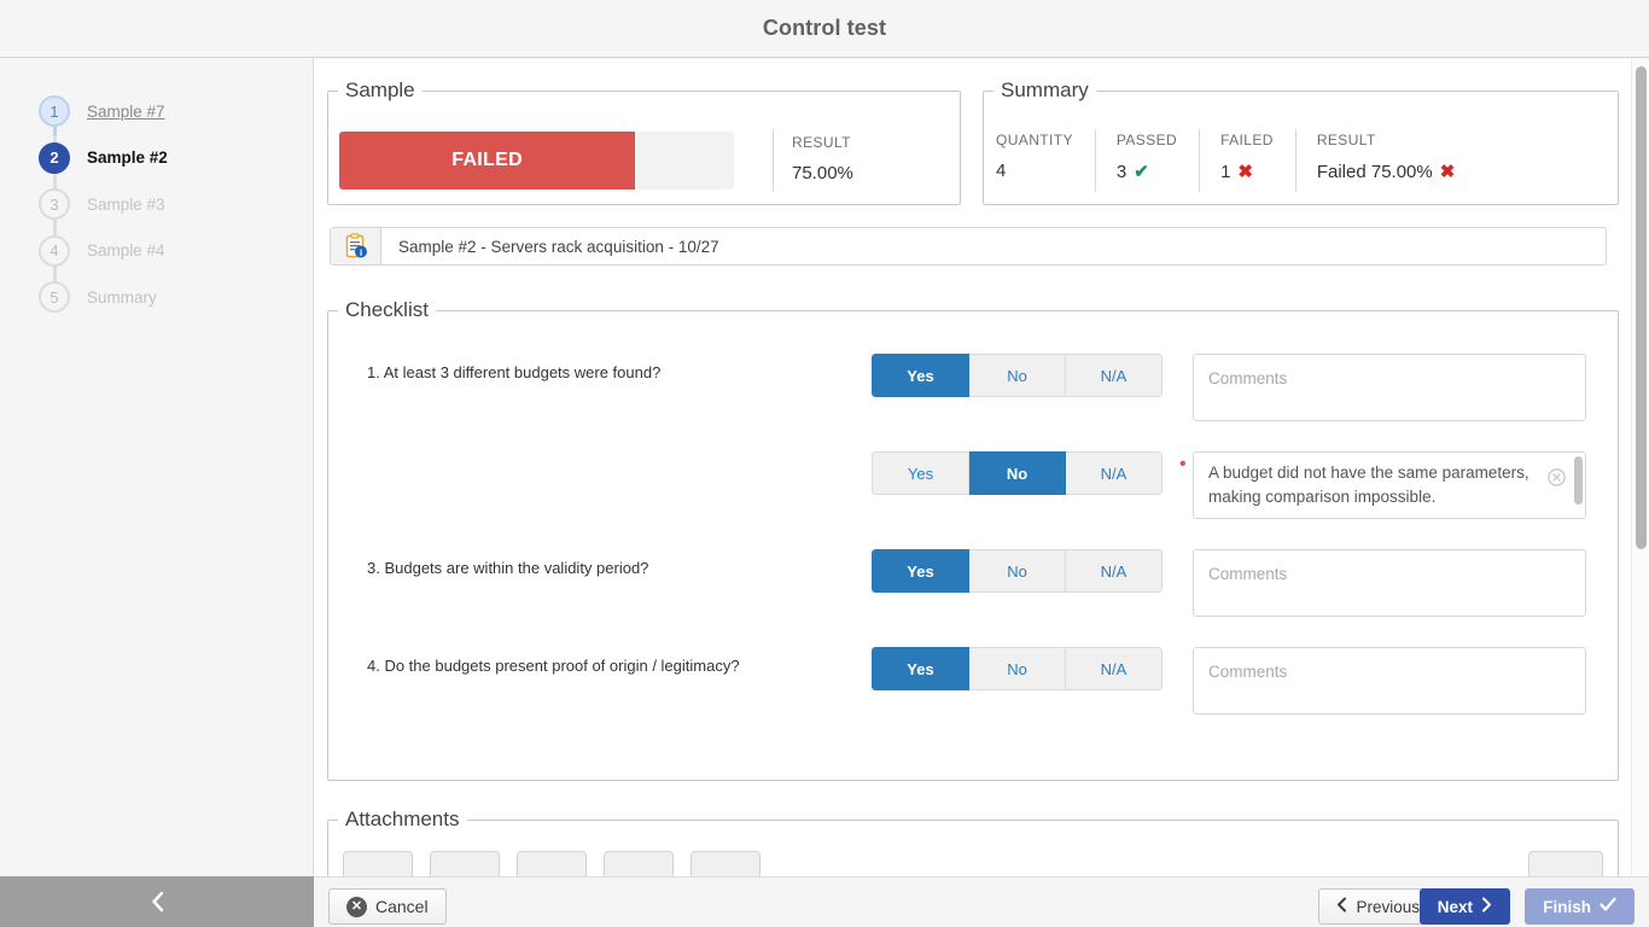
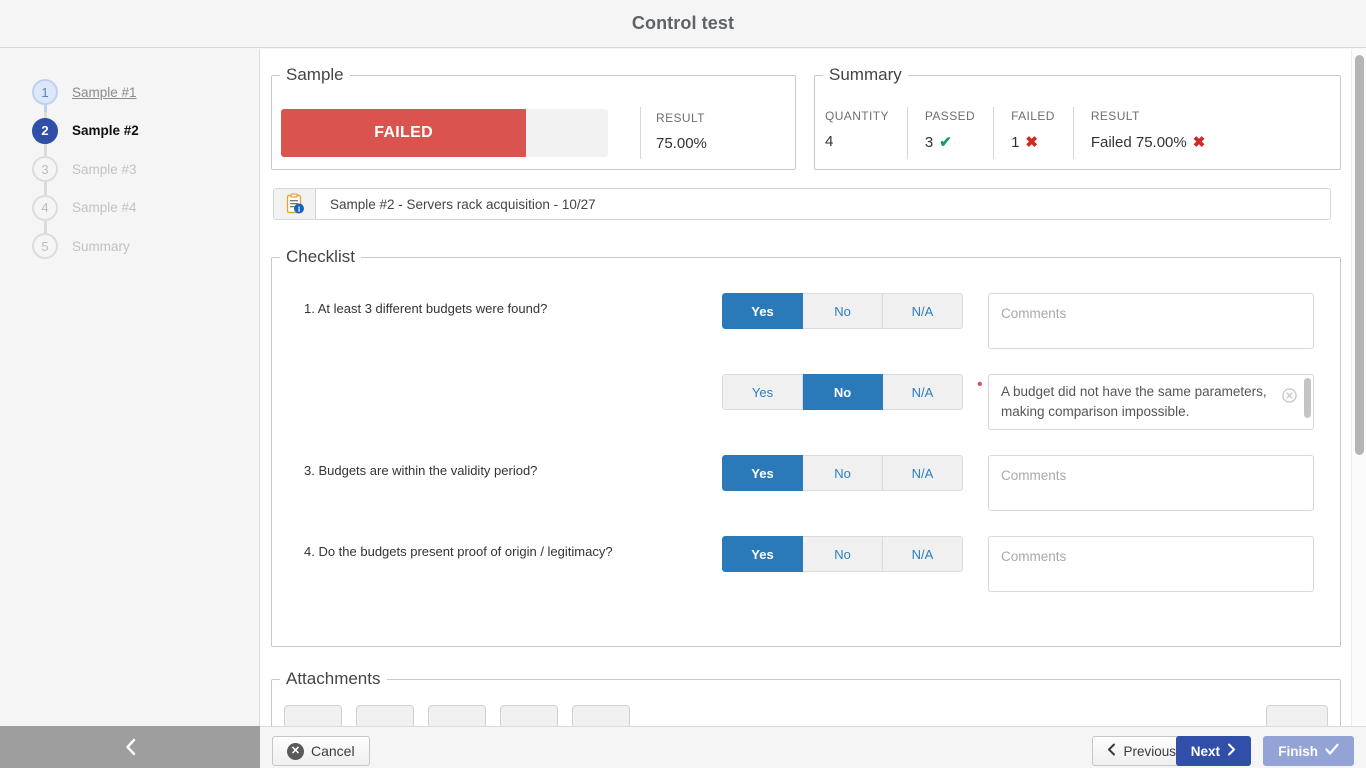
  Control test
  1
- Sample #7
+ Sample #1
  2
  Sample #2
  3
  Sample #3
  4
  Sample #4
  5
  Summary
  Sample
  FAILED
  RESULT
  75.00%
  Summary
  QUANTITY
  4
  PASSED
  3 ✔
  FAILED
  1 ✖
  RESULT
  Failed 75.00% ✖
  Sample #2 - Servers rack acquisition - 10/27
  Checklist
  1. At least 3 different budgets were found?
  Yes
  No
  N/A
  Comments
  Yes
  No
  N/A
  •
  A budget did not have the same parameters, making comparison impossible.
  3. Budgets are within the validity period?
  Yes
  No
  N/A
  Comments
  4. Do the budgets present proof of origin / legitimacy?
  Yes
  No
  N/A
  Comments
  Attachments
  ✕
  Cancel
  Previous
  Next
  Finish
